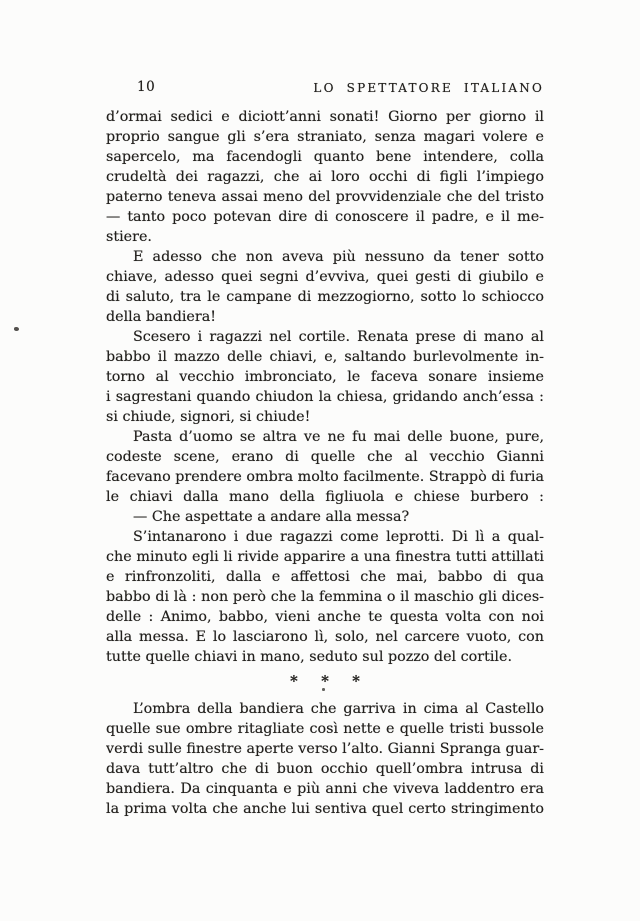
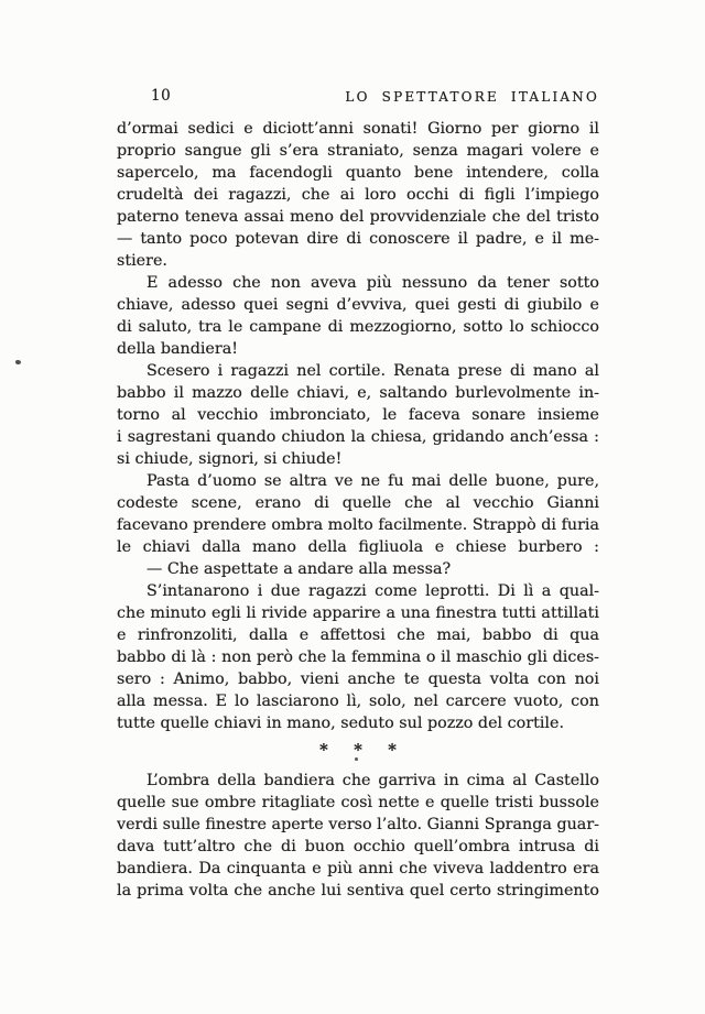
  10
  LO SPETTATORE ITALIANO
  d’ormai sedici e diciott’anni sonati! Giorno per giorno il
  proprio sangue gli s’era straniato, senza magari volere e
  sapercelo, ma facendogli quanto bene intendere, colla
  crudeltà dei ragazzi, che ai loro occhi di figli l’impiego
  paterno teneva assai meno del provvidenziale che del tristo
  — tanto poco potevan dire di conoscere il padre, e il me-
  stiere.
  E adesso che non aveva più nessuno da tener sotto
  chiave, adesso quei segni d’evviva, quei gesti di giubilo e
  di saluto, tra le campane di mezzogiorno, sotto lo schiocco
  della bandiera!
  Scesero i ragazzi nel cortile. Renata prese di mano al
  babbo il mazzo delle chiavi, e, saltando burlevolmente in-
  torno al vecchio imbronciato, le faceva sonare insieme
  i sagrestani quando chiudon la chiesa, gridando anch’essa :
  si chiude, signori, si chiude!
  Pasta d’uomo se altra ve ne fu mai delle buone, pure,
  codeste scene, erano di quelle che al vecchio Gianni
  facevano prendere ombra molto facilmente. Strappò di furia
  le chiavi dalla mano della figliuola e chiese burbero :
  — Che aspettate a andare alla messa?
  S’intanarono i due ragazzi come leprotti. Di lì a qual-
  che minuto egli li rivide apparire a una finestra tutti attillati
  e rinfronzoliti, dalla e affettosi che mai, babbo di qua
  babbo di là : non però che la femmina o il maschio gli dices-
- delle : Animo, babbo, vieni anche te questa volta con noi
+ sero : Animo, babbo, vieni anche te questa volta con noi
  alla messa. E lo lasciarono lì, solo, nel carcere vuoto, con
  tutte quelle chiavi in mano, seduto sul pozzo del cortile.
  * * *
  L’ombra della bandiera che garriva in cima al Castello
  quelle sue ombre ritagliate così nette e quelle tristi bussole
  verdi sulle finestre aperte verso l’alto. Gianni Spranga guar-
  dava tutt’altro che di buon occhio quell’ombra intrusa di
  bandiera. Da cinquanta e più anni che viveva laddentro era
  la prima volta che anche lui sentiva quel certo stringimento
